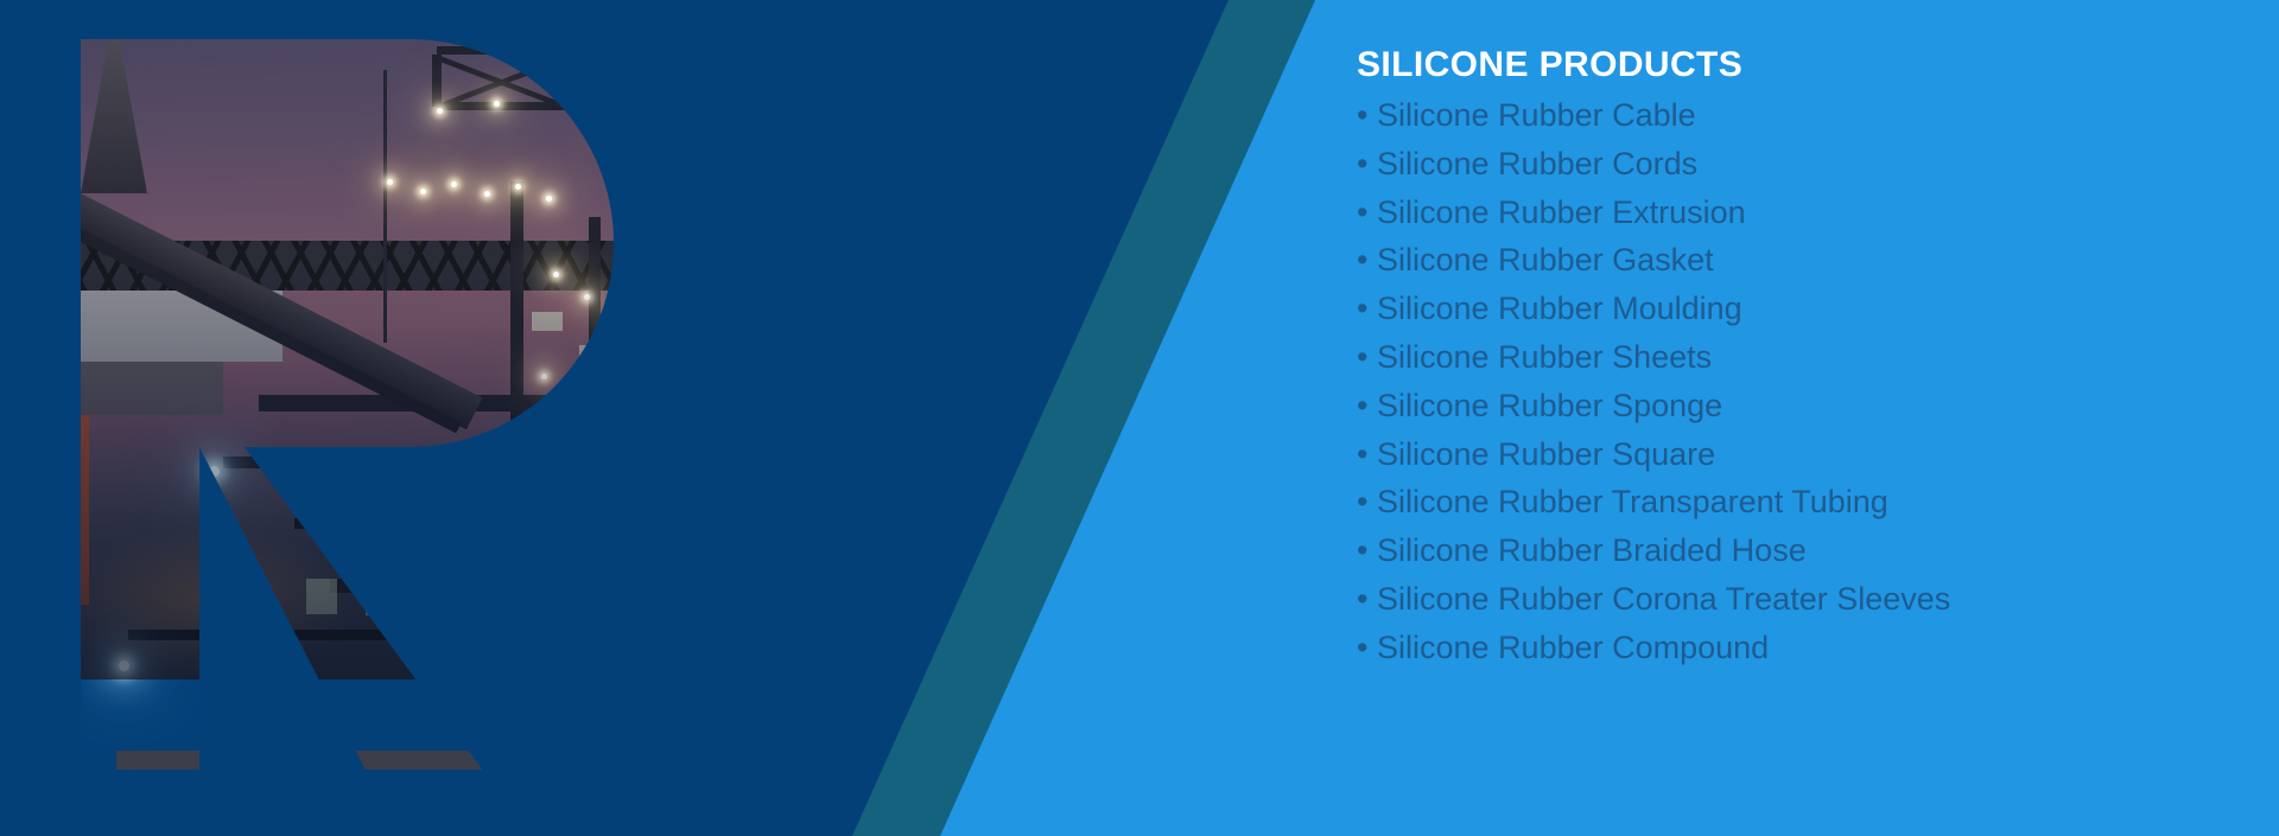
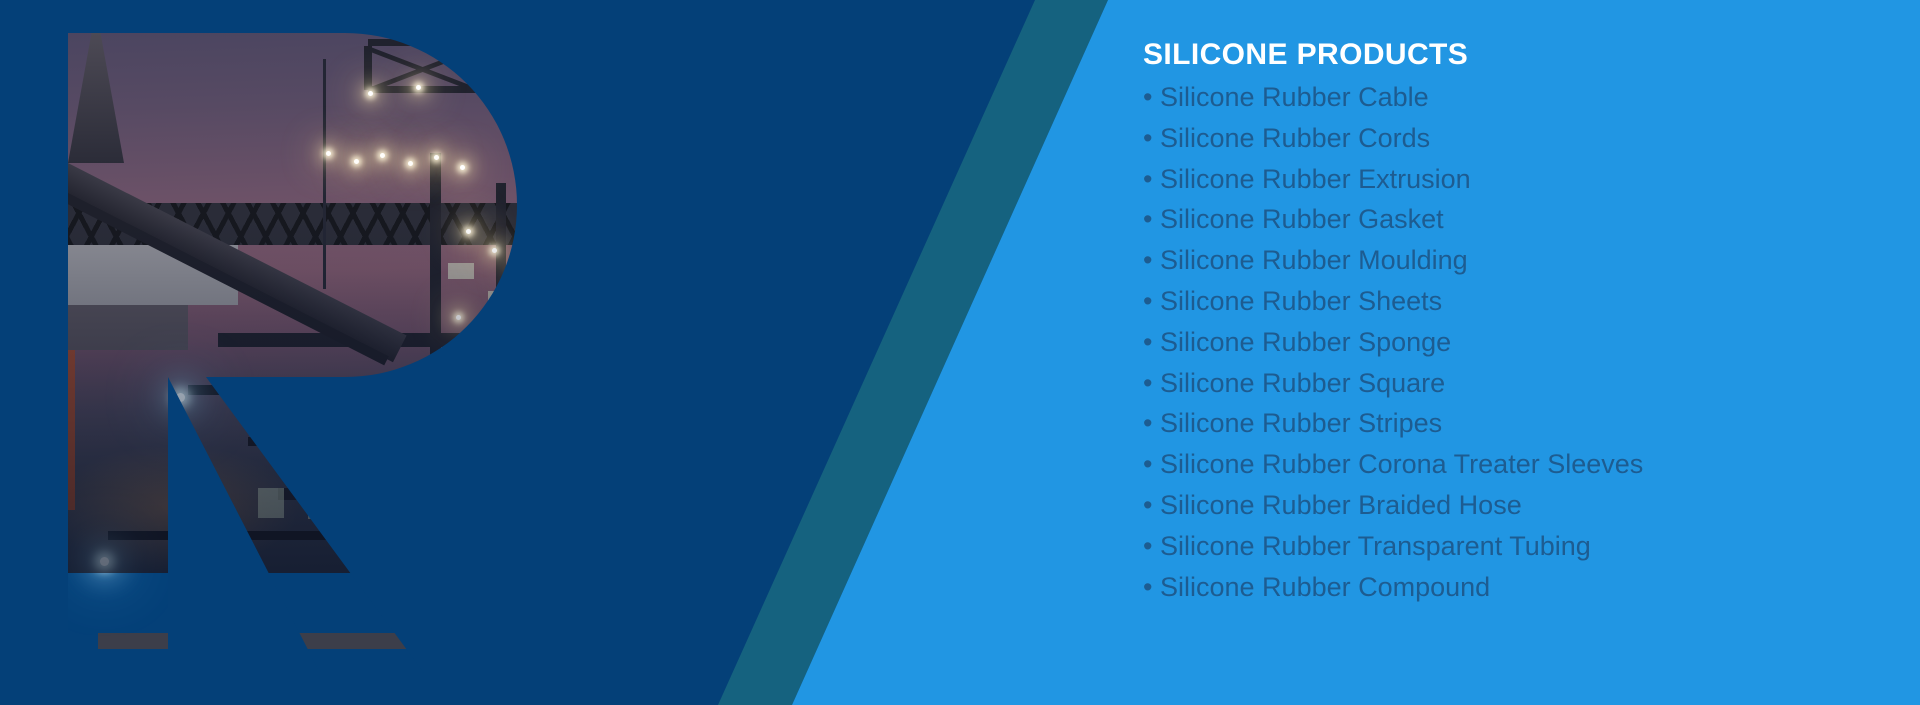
  SILICONE PRODUCTS
  • Silicone Rubber Cable
  • Silicone Rubber Cords
  • Silicone Rubber Extrusion
  • Silicone Rubber Gasket
  • Silicone Rubber Moulding
  • Silicone Rubber Sheets
  • Silicone Rubber Sponge
  • Silicone Rubber Square
+ • Silicone Rubber Stripes
- • Silicone Rubber Transparent Tubing
+ • Silicone Rubber Corona Treater Sleeves
  • Silicone Rubber Braided Hose
- • Silicone Rubber Corona Treater Sleeves
+ • Silicone Rubber Transparent Tubing
  • Silicone Rubber Compound
